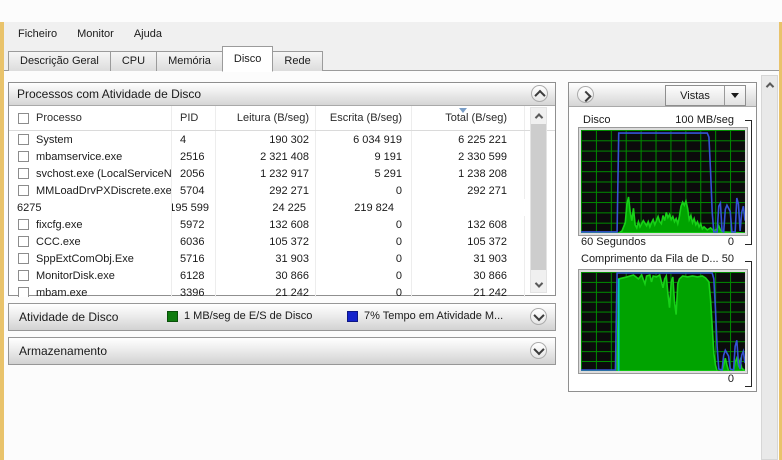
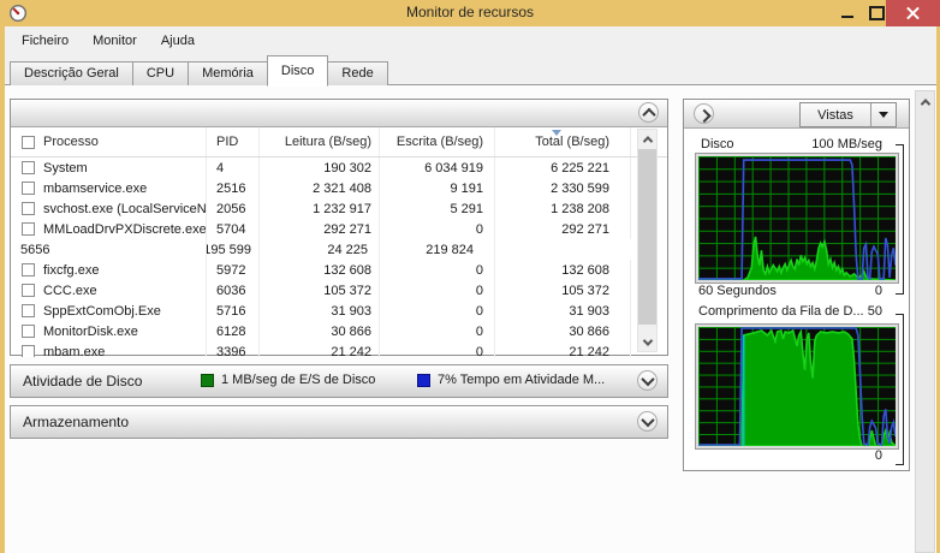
+ Monitor de recursos
  Ficheiro
  Monitor
  Ajuda
  Descrição Geral
  CPU
  Memória
  Disco
  Rede
- Processos com Atividade de Disco
  Processo
  PID
  Leitura (B/seg)
  Escrita (B/seg)
  Total (B/seg)
  System
  4
  190 302
  6 034 919
  6 225 221
  mbamservice.exe
  2516
  2 321 408
  9 191
  2 330 599
  svchost.exe (LocalServiceN
  2056
  1 232 917
  5 291
  1 238 208
  MMLoadDrvPXDiscrete.exe
  5704
  292 271
  0
  292 271
- 6275
+ 5656
  195 599
  24 225
  219 824
  fixcfg.exe
  5972
  132 608
  0
  132 608
  CCC.exe
  6036
  105 372
  0
  105 372
  SppExtComObj.Exe
  5716
  31 903
  0
  31 903
  MonitorDisk.exe
  6128
  30 866
  0
  30 866
  mbam.exe
  3396
  21 242
  0
  21 242
  Atividade de Disco
  1 MB/seg de E/S de Disco
  7% Tempo em Atividade M...
  Armazenamento
  Vistas
  Disco
  100 MB/seg
  60 Segundos
  0
  Comprimento da Fila de D...
  50
  0
